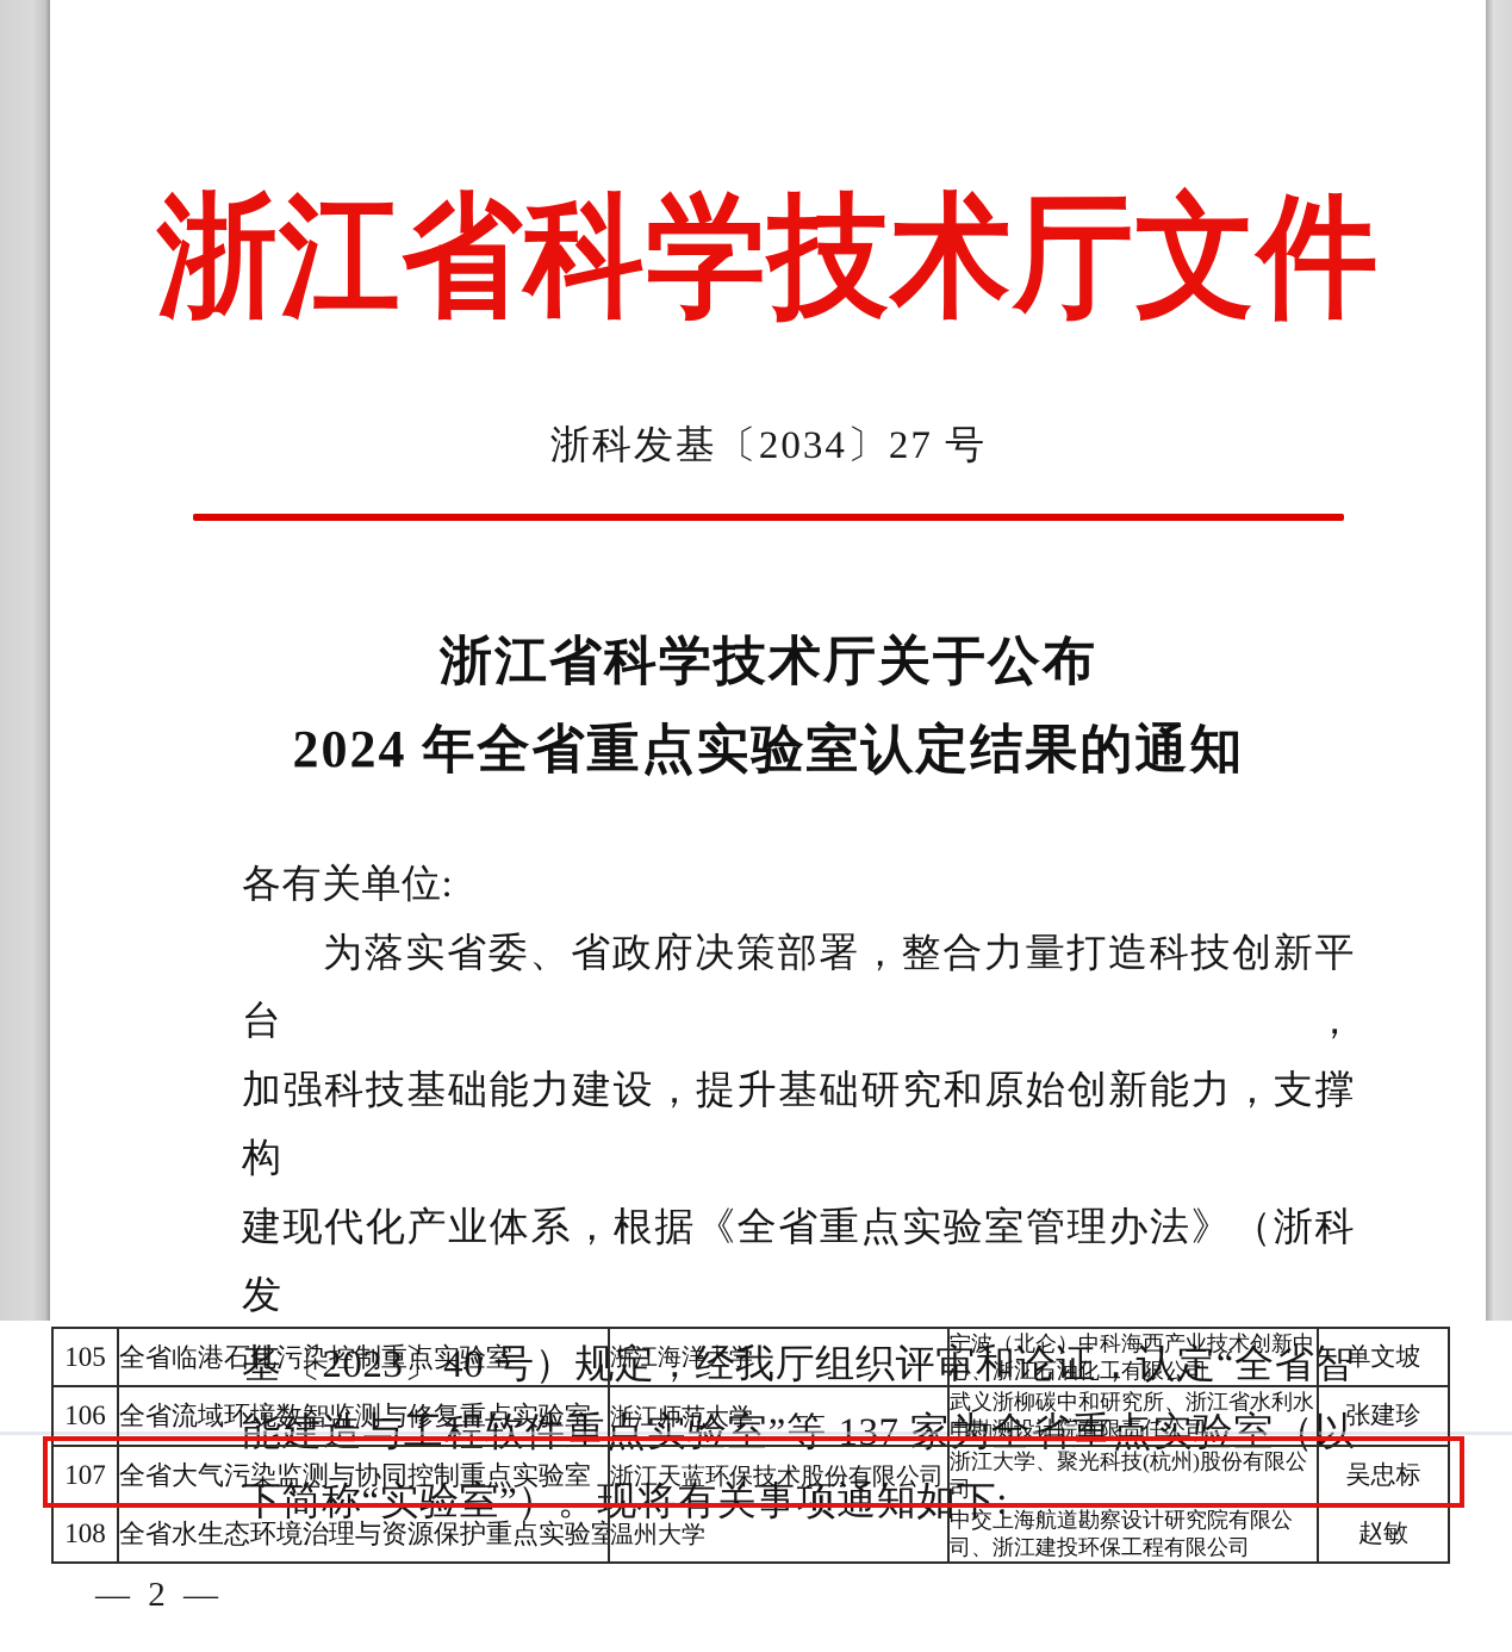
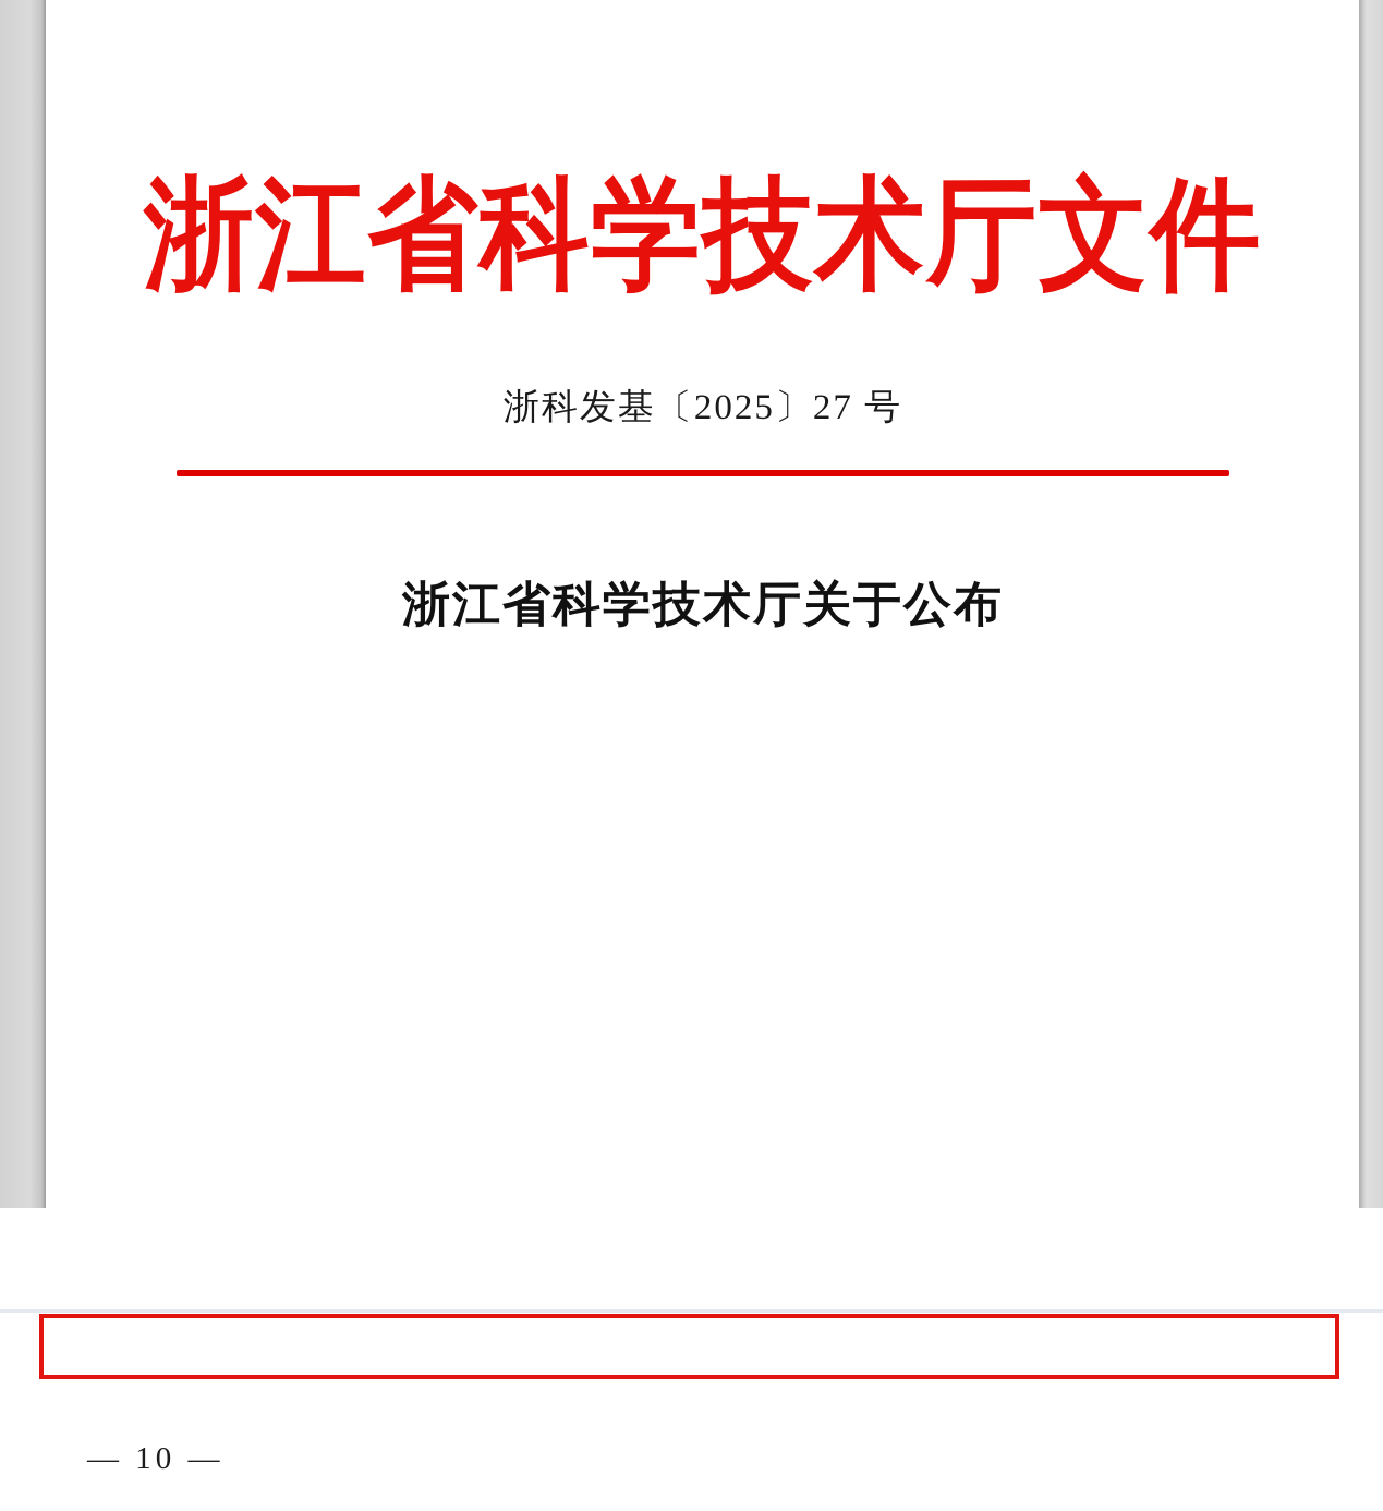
  浙江省科学技术厅文件
- 浙科发基〔2034〕27 号
+ 浙科发基〔2025〕27 号
  浙江省科学技术厅关于公布
- 2024 年全省重点实验室认定结果的通知
- 各有关单位:
- 为落实省委、省政府决策部署，整合力量打造科技创新平台，
- 加强科技基础能力建设，提升基础研究和原始创新能力，支撑构
- 建现代化产业体系，根据《全省重点实验室管理办法》（浙科发
- 基〔2023〕40 号）规定，经我厅组织评审和论证，认定“全省智
- 能建造与工程软件重点实验室”等 137 家为全省重点实验室（以
- 下简称“实验室”）。现将有关事项通知如下:
- 105	全省临港石化污染控制重点实验室	浙江海洋大学	宁波（北仑）中科海西产业技术创新中心、浙江石油化工有限公司	单文坡
- 106	全省流域环境数智监测与修复重点实验室	浙江师范大学	武义浙柳碳中和研究所、浙江省水利水电勘测设计院有限责任公司	张建珍
- 107	全省大气污染监测与协同控制重点实验室	浙江天蓝环保技术股份有限公司	浙江大学、聚光科技(杭州)股份有限公司	吴忠标
- 108	全省水生态环境治理与资源保护重点实验室	温州大学	中交上海航道勘察设计研究院有限公司、浙江建投环保工程有限公司	赵敏
- — 2 —
+ — 10 —
